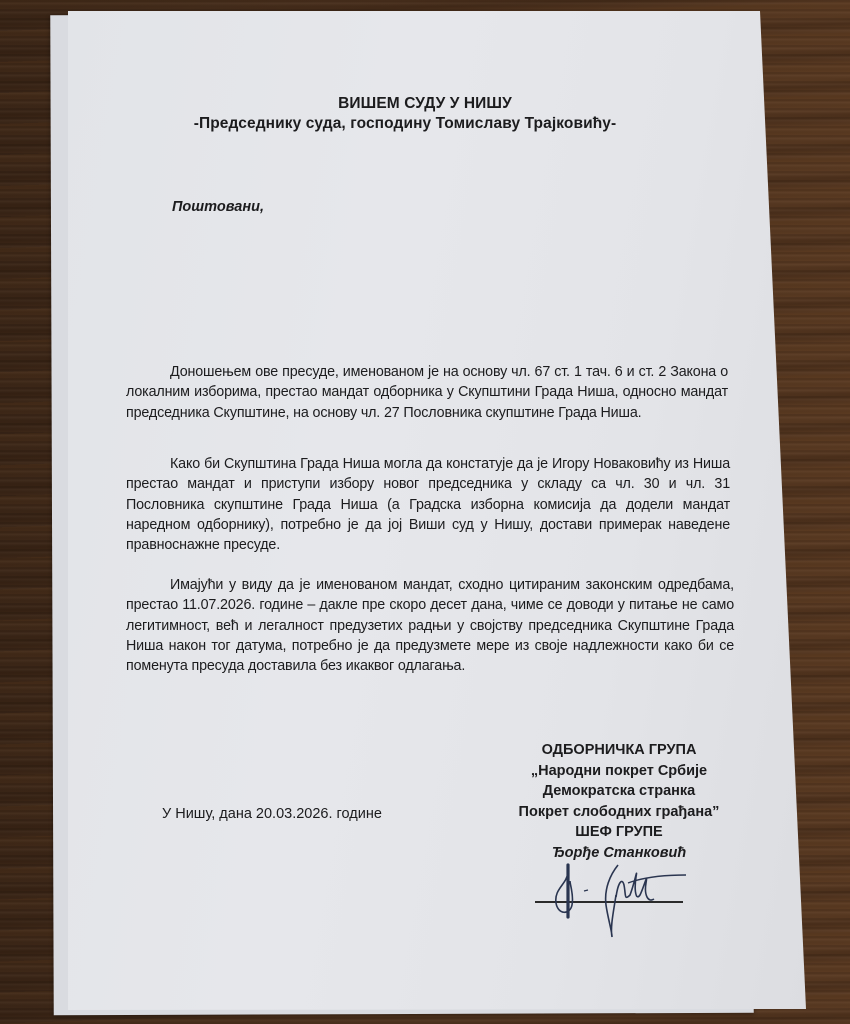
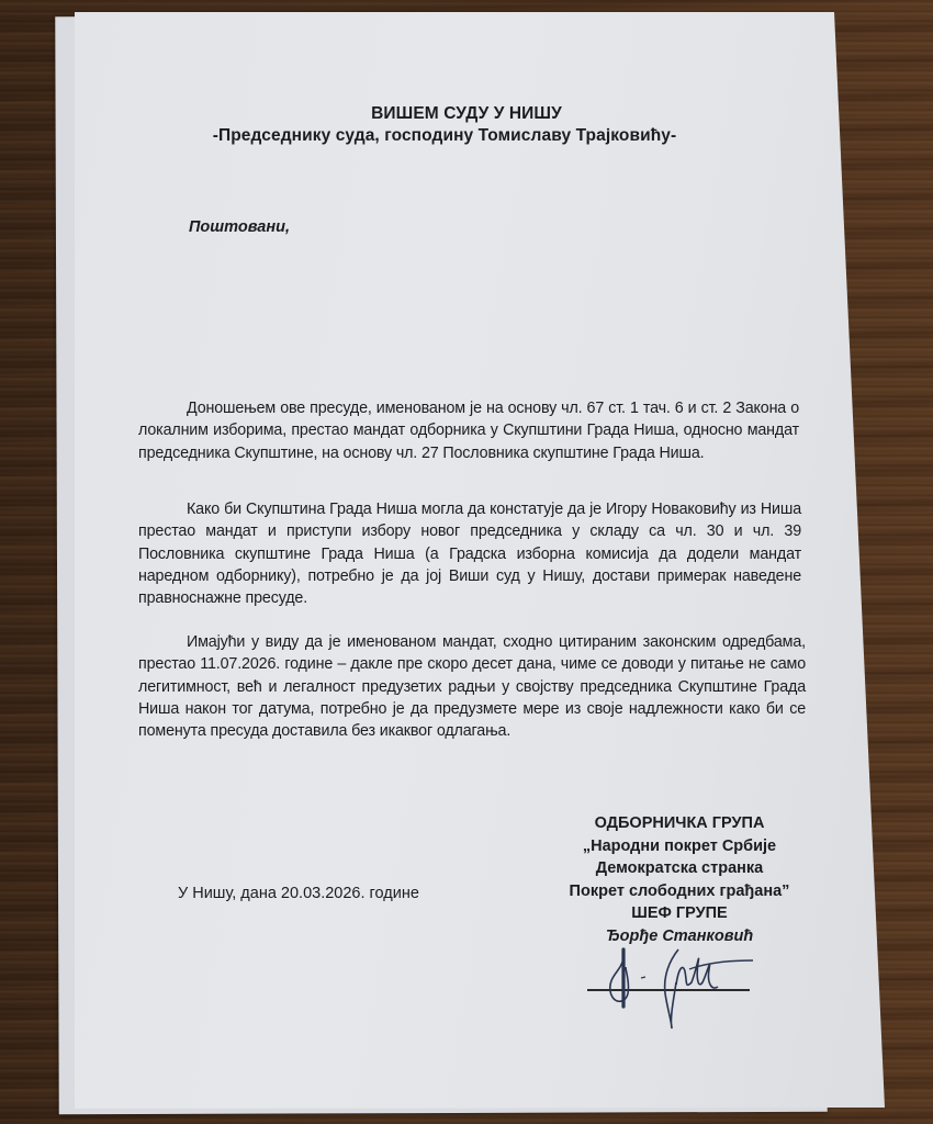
  ВИШЕМ СУДУ У НИШУ
  -Председнику суда, господину Томиславу Трајковићу-
  Поштовани,
  Доношењем ове пресуде, именованом је на основу чл. 67 ст. 1 тач. 6 и ст. 2 Закона о локалним изборима, престао мандат одборника у Скупштини Града Ниша, односно мандат председника Скупштине, на основу чл. 27 Пословника скупштине Града Ниша.
- Како би Скупштина Града Ниша могла да констатује да је Игору Новаковићу из Ниша престао мандат и приступи избору новог председника у складу са чл. 30 и чл. 31 Пословника скупштине Града Ниша (а Градска изборна комисија да додели мандат наредном одборнику), потребно је да јој Виши суд у Нишу, достави примерак наведене правноснажне пресуде.
+ Како би Скупштина Града Ниша могла да констатује да је Игору Новаковићу из Ниша престао мандат и приступи избору новог председника у складу са чл. 30 и чл. 39 Пословника скупштине Града Ниша (а Градска изборна комисија да додели мандат наредном одборнику), потребно је да јој Виши суд у Нишу, достави примерак наведене правноснажне пресуде.
  Имајући у виду да је именованом мандат, сходно цитираним законским одредбама, престао 11.07.2026. године – дакле пре скоро десет дана, чиме се доводи у питање не само легитимност, већ и легалност предузетих радњи у својству председника Скупштине Града Ниша након тог датума, потребно је да предузмете мере из своје надлежности како би се поменута пресуда доставила без икаквог одлагања.
  У Нишу, дана 20.03.2026. године
  ОДБОРНИЧКА ГРУПА
  „Народни покрет Србије
  Демократска странка
  Покрет слободних грађана”
  ШЕФ ГРУПЕ
  Ђорђе Станковић
